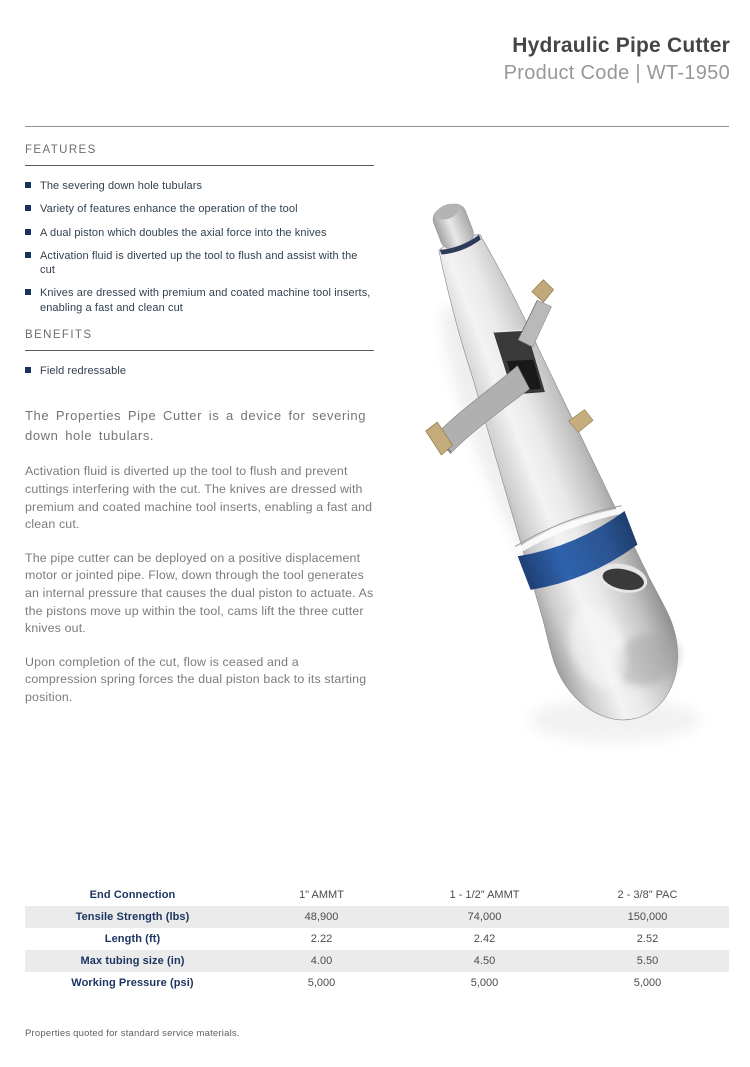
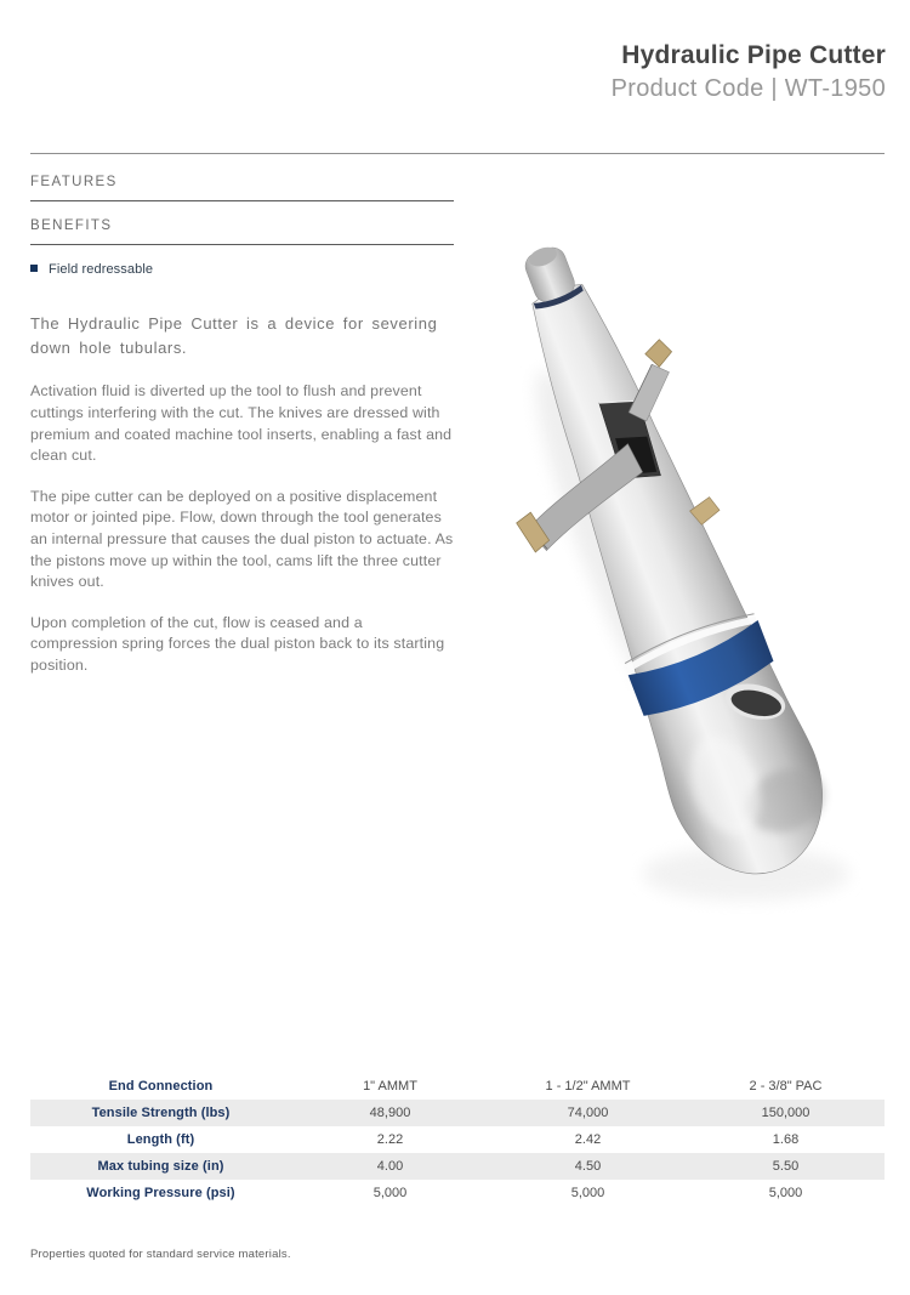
  Hydraulic Pipe Cutter
  Product Code | WT-1950
  FEATURES
- The severing down hole tubulars
- Variety of features enhance the operation of the tool
- A dual piston which doubles the axial force into the knives
- Activation fluid is diverted up the tool to flush and assist with the cut
- Knives are dressed with premium and coated machine tool inserts, enabling a fast and clean cut
  BENEFITS
  Field redressable
- The Properties Pipe Cutter is a device for severing down hole tubulars.
+ The Hydraulic Pipe Cutter is a device for severing down hole tubulars.
  Activation fluid is diverted up the tool to flush and prevent cuttings interfering with the cut. The knives are dressed with premium and coated machine tool inserts, enabling a fast and clean cut.
  The pipe cutter can be deployed on a positive displacement motor or jointed pipe. Flow, down through the tool generates an internal pressure that causes the dual piston to actuate. As the pistons move up within the tool, cams lift the three cutter knives out.
  Upon completion of the cut, flow is ceased and a compression spring forces the dual piston back to its starting position.
  End Connection
  1" AMMT
  1 - 1/2" AMMT
  2 - 3/8" PAC
  Tensile Strength (lbs)
  48,900
  74,000
  150,000
  Length (ft)
  2.22
  2.42
- 2.52
+ 1.68
  Max tubing size (in)
  4.00
  4.50
  5.50
  Working Pressure (psi)
  5,000
  5,000
  5,000
  Properties quoted for standard service materials.
